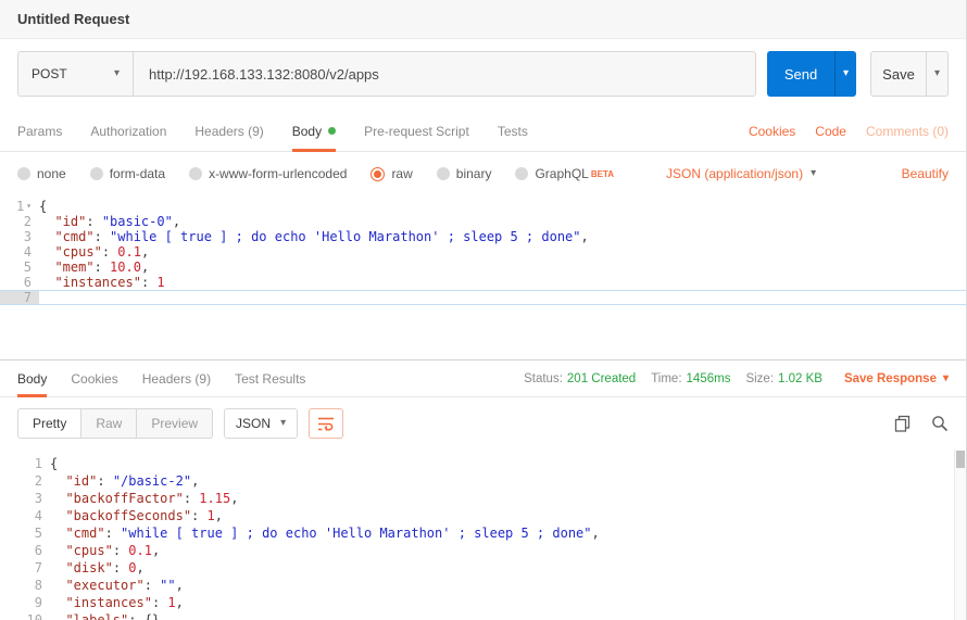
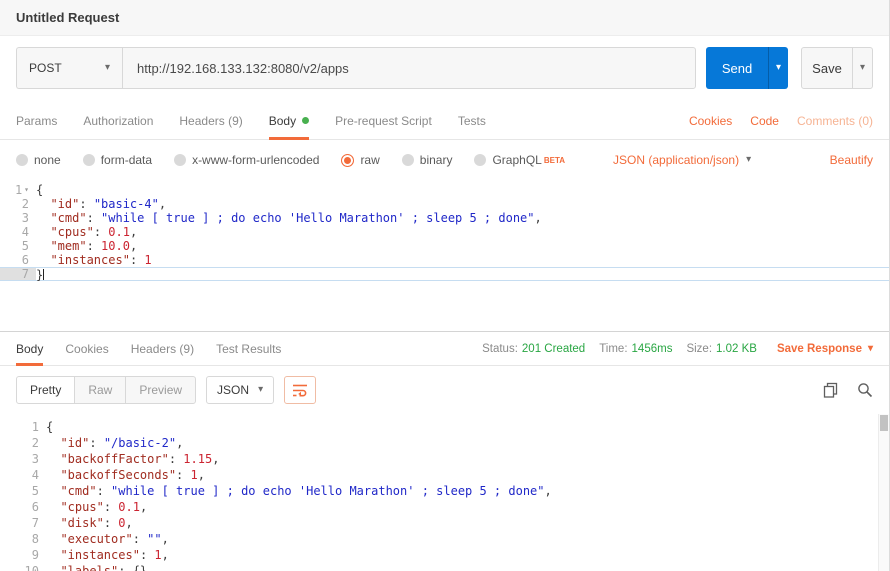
  Untitled Request
  POST
  ▾
  http://192.168.133.132:8080/v2/apps
  Send
  ▾
  Save
  ▾
  Params
  Authorization
  Headers (9)
  Body
  Pre-request Script
  Tests
  Cookies
  Code
  Comments (0)
  none
  form-data
  x-www-form-urlencoded
  raw
  binary
  GraphQL
  BETA
  JSON (application/json)
  ▾
  Beautify
  1
  ▾
  {
  2
- "id": "basic-0",
+ "id": "basic-4",
  3
  "cmd": "while [ true ] ; do echo 'Hello Marathon' ; sleep 5 ; done",
  4
  "cpus": 0.1,
  5
  "mem": 10.0,
  6
  "instances": 1
  7
+ }
  Body
  Cookies
  Headers (9)
  Test Results
  Status:
  201 Created
  Time:
  1456ms
  Size:
  1.02 KB
  Save Response
  ▾
  Pretty
  Raw
  Preview
  JSON
  ▾
  1
  {
  2
  "id": "/basic-2",
  3
  "backoffFactor": 1.15,
  4
  "backoffSeconds": 1,
  5
  "cmd": "while [ true ] ; do echo 'Hello Marathon' ; sleep 5 ; done",
  6
  "cpus": 0.1,
  7
  "disk": 0,
  8
  "executor": "",
  9
  "instances": 1,
